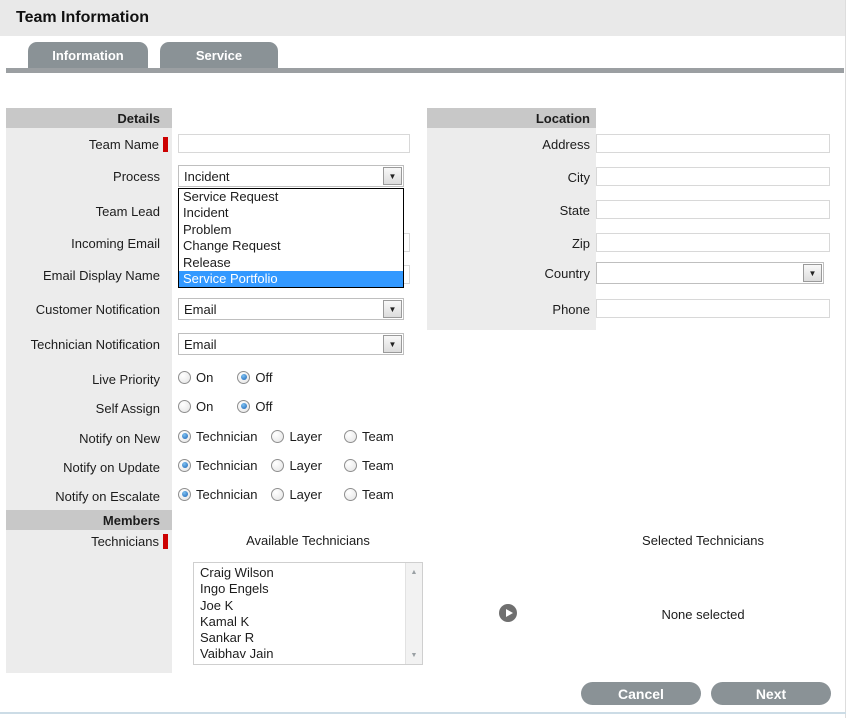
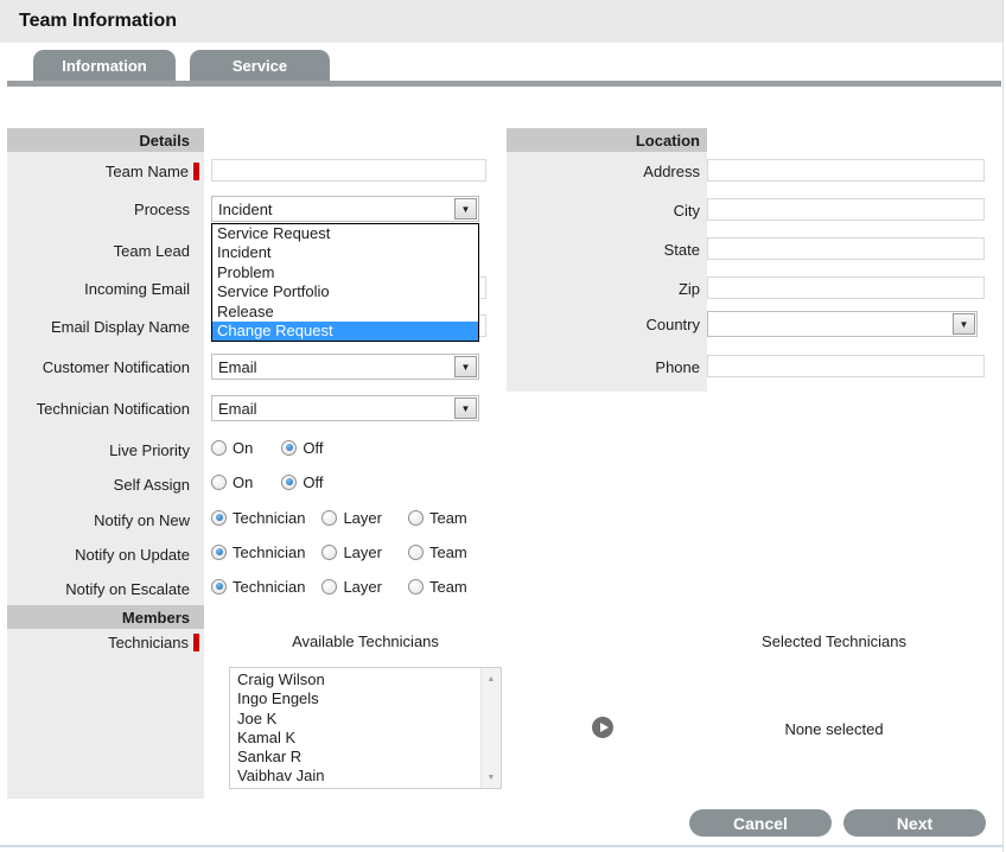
  Team Information
  Information
  Service
  Details
  Team Name
  Process
  Incident
  ▼
  Team Lead
  Incoming Email
  Email Display Name
  Service Request
  Incident
  Problem
- Change Request
+ Service Portfolio
  Release
- Service Portfolio
+ Change Request
  Customer Notification
  Email
  ▼
  Technician Notification
  Email
  ▼
  Live Priority
  On
  Off
  Self Assign
  On
  Off
  Notify on New
  Technician
  Layer
  Team
  Notify on Update
  Technician
  Layer
  Team
  Notify on Escalate
  Technician
  Layer
  Team
  Members
  Technicians
  Available Technicians
  Craig Wilson
  Ingo Engels
  Joe K
  Kamal K
  Sankar R
  Vaibhav Jain
  Selected Technicians
  None selected
  Location
  Address
  City
  State
  Zip
  Country
  ▼
  Phone
  Cancel
  Next
